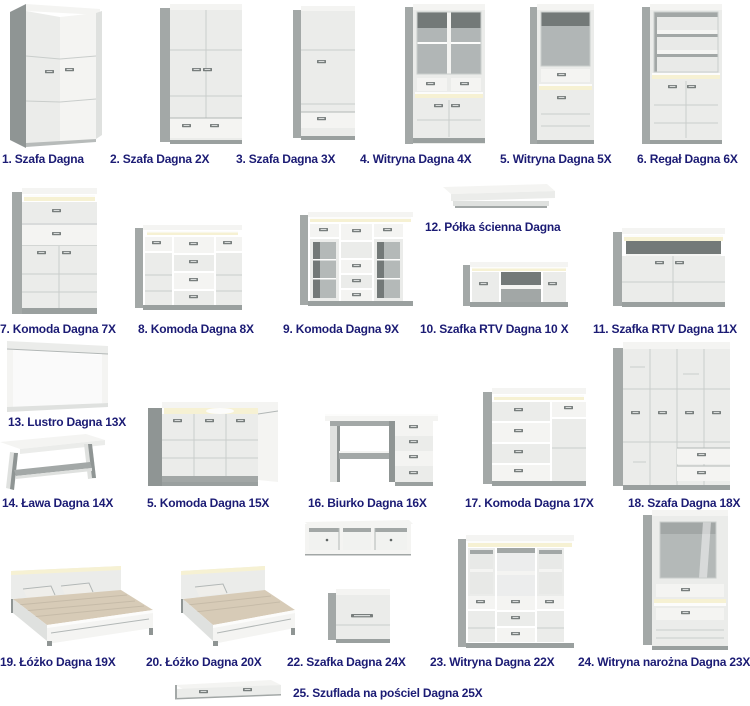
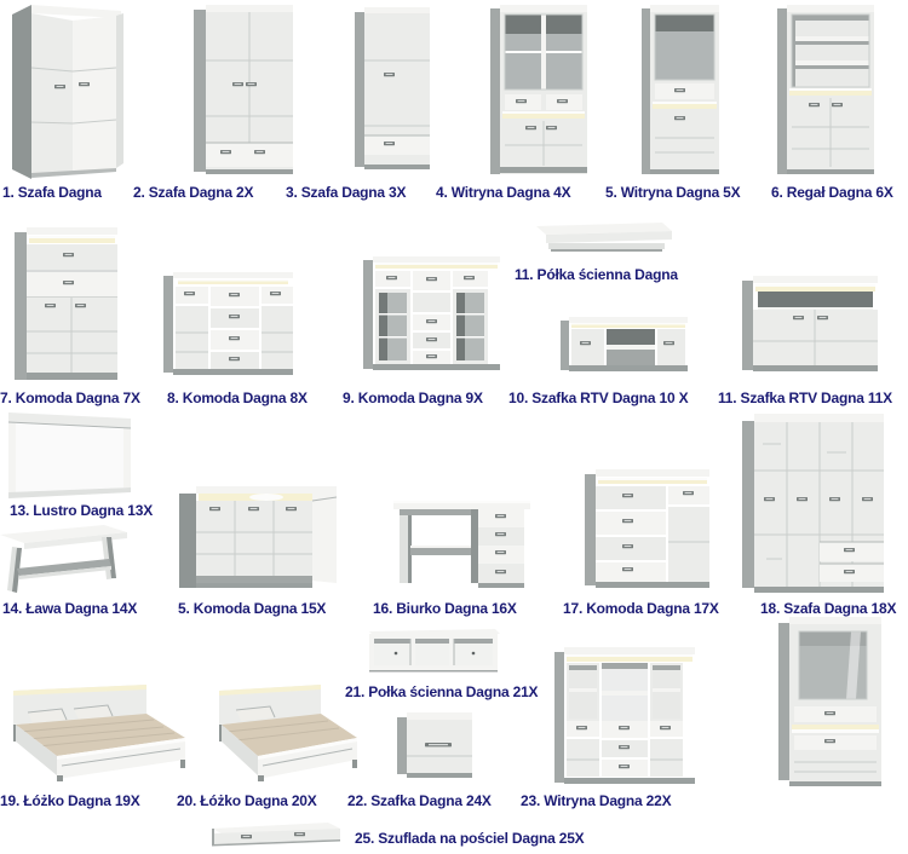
  1. Szafa Dagna
  2. Szafa Dagna 2X
  3. Szafa Dagna 3X
  4. Witryna Dagna 4X
  5. Witryna Dagna 5X
  6. Regał Dagna 6X
  7. Komoda Dagna 7X
  8. Komoda Dagna 8X
  9. Komoda Dagna 9X
  10. Szafka RTV Dagna 10 X
  11. Szafka RTV Dagna 11X
- 12. Półka ścienna Dagna
+ 11. Półka ścienna Dagna
  13. Lustro Dagna 13X
  14. Ława Dagna 14X
  5. Komoda Dagna 15X
  16. Biurko Dagna 16X
  17. Komoda Dagna 17X
  18. Szafa Dagna 18X
  19. Łóżko Dagna 19X
  20. Łóżko Dagna 20X
+ 21. Połka ścienna Dagna 21X
  22. Szafka Dagna 24X
  23. Witryna Dagna 22X
- 24. Witryna narożna Dagna 23X
  25. Szuflada na pościel Dagna 25X
